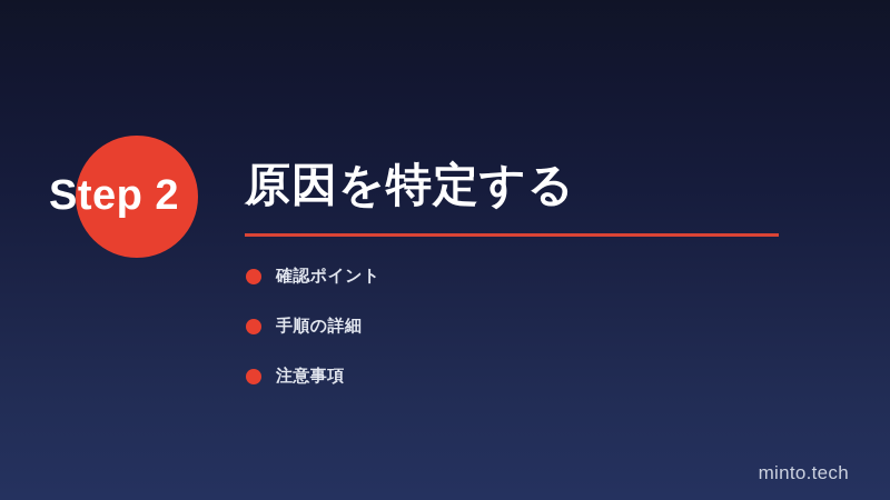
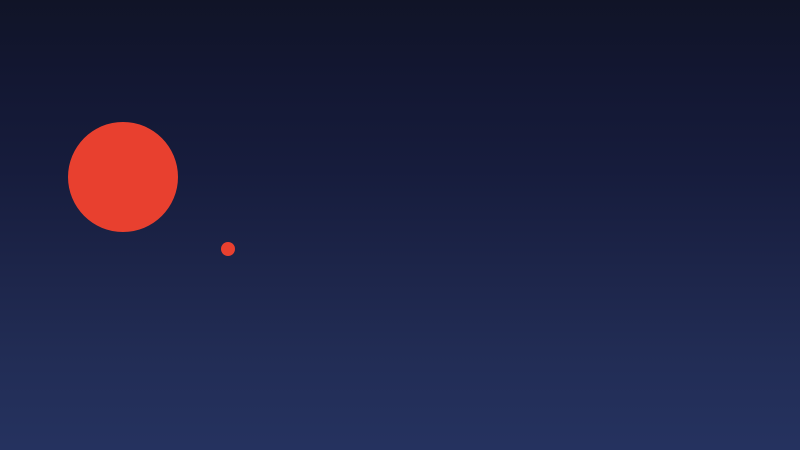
- Step 2
- 原因を特定する
- 確認ポイント
- 手順の詳細
- 注意事項
- minto.tech
